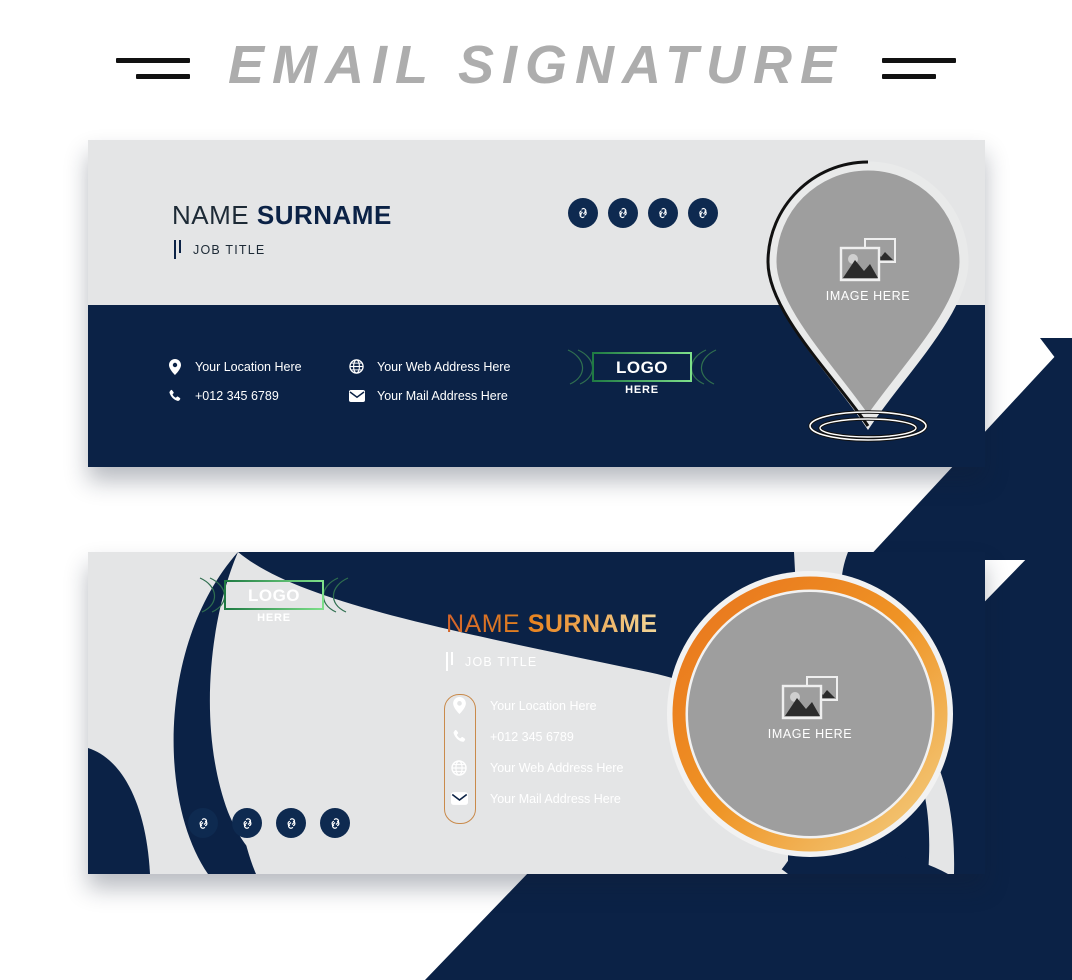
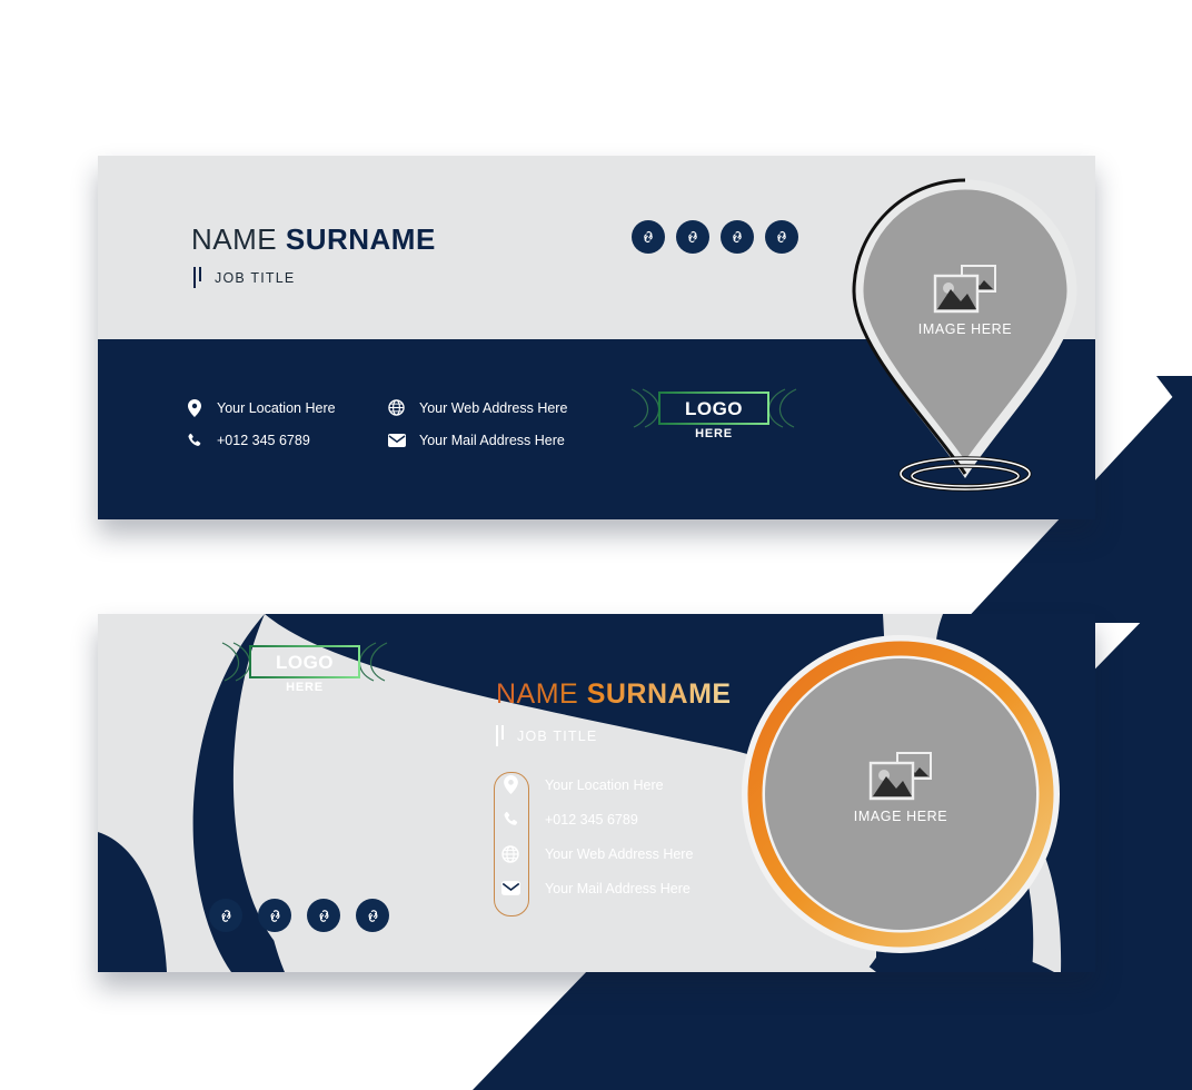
- EMAIL SIGNATURE
  NAME SURNAME
  JOB TITLE
  Your Location Here
  Your Web Address Here
  +012 345 6789
  Your Mail Address Here
  LOGO
  HERE
  IMAGE HERE
  LOGO
  HERE
  NAME SURNAME
  JOB TITLE
  Your Location Here
  +012 345 6789
  Your Web Address Here
  Your Mail Address Here
  IMAGE HERE
